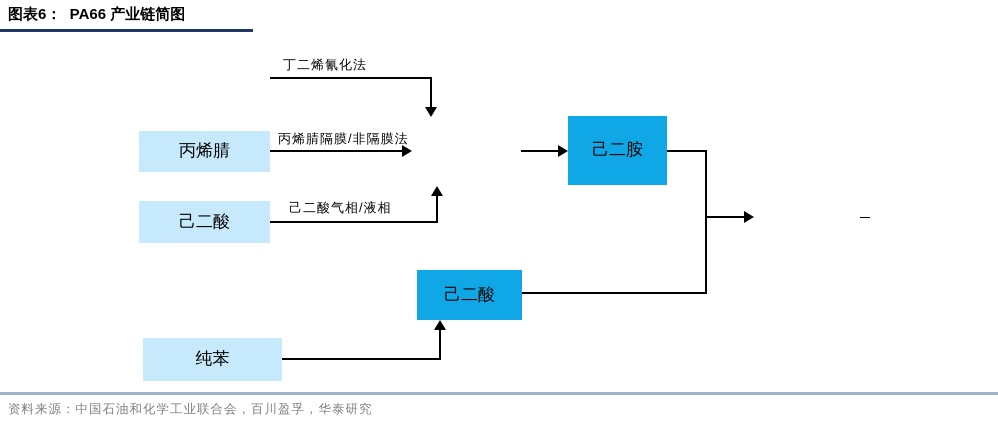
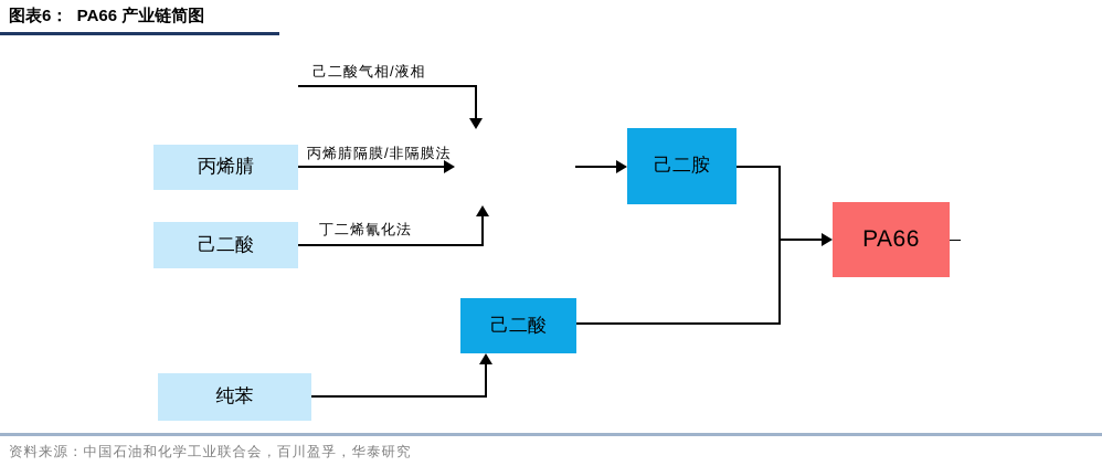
  图表6： PA66 产业链简图
  丙烯腈
  己二酸
  纯苯
  己二胺
  己二酸
+ PA66
- 丁二烯氰化法
+ 己二酸气相/液相
  丙烯腈隔膜/非隔膜法
- 己二酸气相/液相
+ 丁二烯氰化法
  资料来源：中国石油和化学工业联合会，百川盈孚，华泰研究
